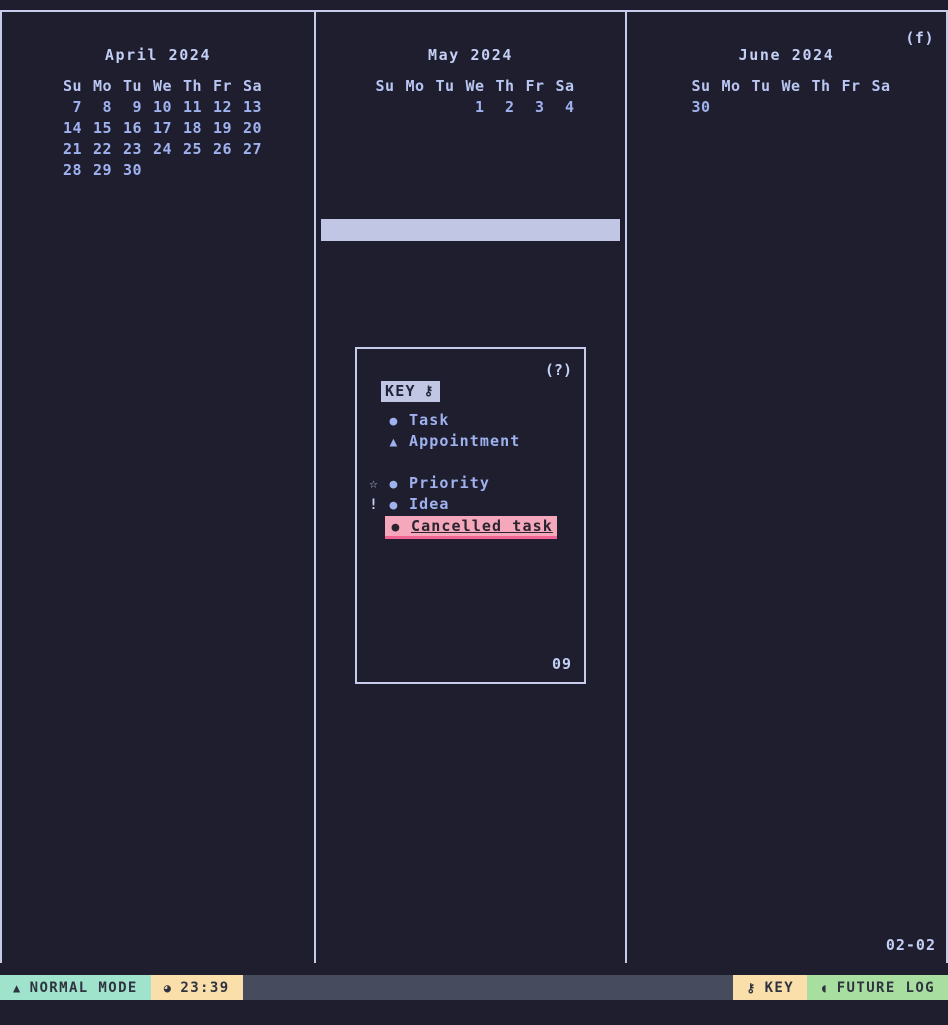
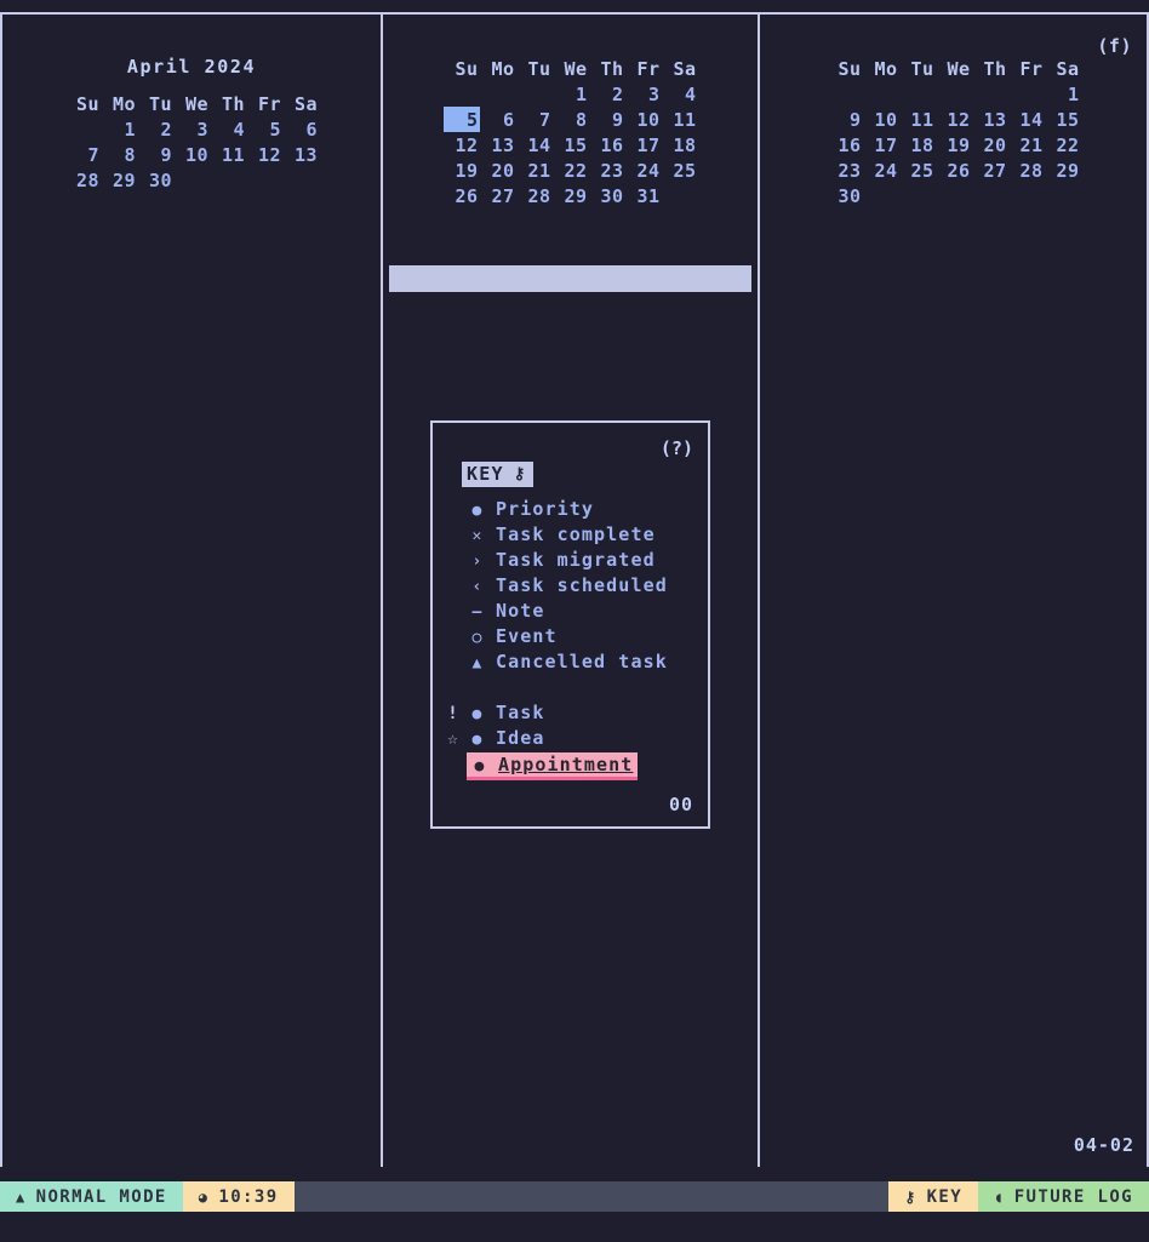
  April 2024
  Su	Mo	Tu	We	Th	Fr	Sa
+ 	1	2	3	4	5	6
  7	8	9	10	11	12	13
- 14	15	16	17	18	19	20
- 21	22	23	24	25	26	27
  28	29	30
- May 2024
  Su	Mo	Tu	We	Th	Fr	Sa
  			1	2	3	4
+ 5	6	7	8	9	10	11
+ 12	13	14	15	16	17	18
+ 19	20	21	22	23	24	25
+ 26	27	28	29	30	31
  (?)
  KEY
  ⚷
  ●
- Task
+ Priority
+ ✕
+ Task complete
+ ›
+ Task migrated
+ ‹
+ Task scheduled
+ –
+ Note
+ ○
+ Event
  ▲
- Appointment
+ Cancelled task
- ☆
+ !
  ●
- Priority
+ Task
- !
+ ☆
  ●
  Idea
  ●
- Cancelled task
+ Appointment
- 09
+ 00
  (f)
- June 2024
  Su	Mo	Tu	We	Th	Fr	Sa
+ 						1
+ 9	10	11	12	13	14	15
+ 16	17	18	19	20	21	22
+ 23	24	25	26	27	28	29
  30
- 02-02
+ 04-02
  ▲
  NORMAL MODE
  ◕
- 23:39
+ 10:39
  ⚷
  KEY
  ◖
  FUTURE LOG
